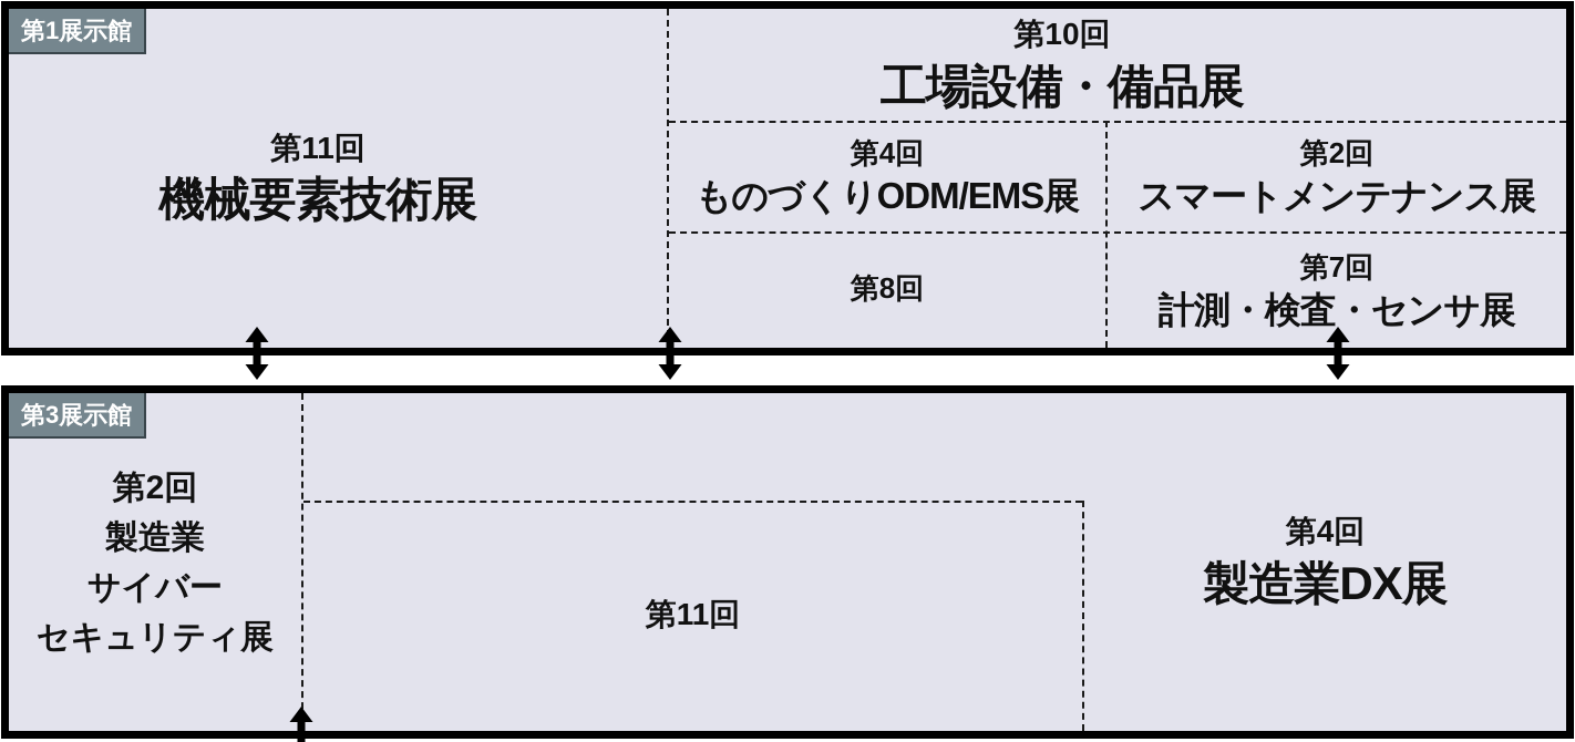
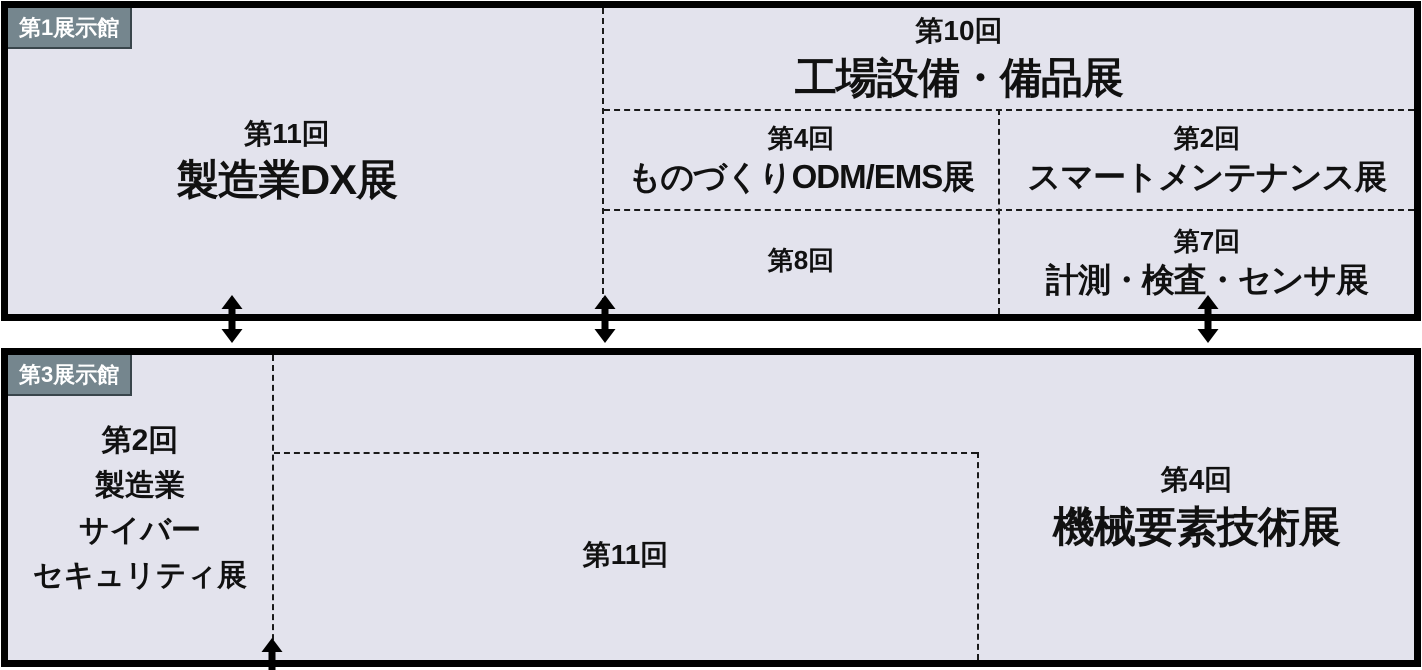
  第1展示館
  第11回
- 機械要素技術展
+ 製造業DX展
  第10回
  工場設備・備品展
  第4回
  ものづくりODM/EMS展
  第2回
  スマートメンテナンス展
  第8回
  第7回
  計測・検査・センサ展
  第3展示館
  第2回
  製造業
  サイバー
  セキュリティ展
  第11回
  第4回
- 製造業DX展
+ 機械要素技術展
